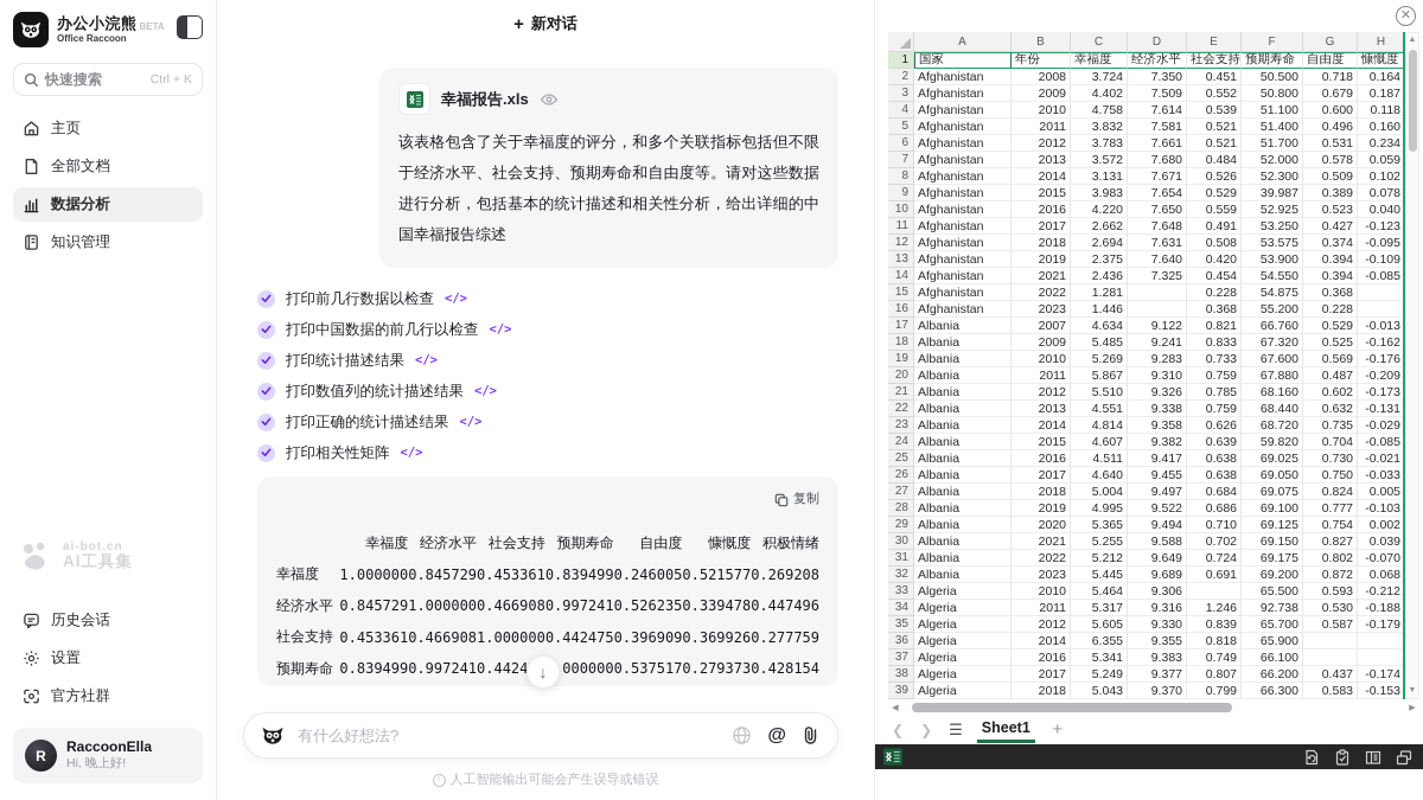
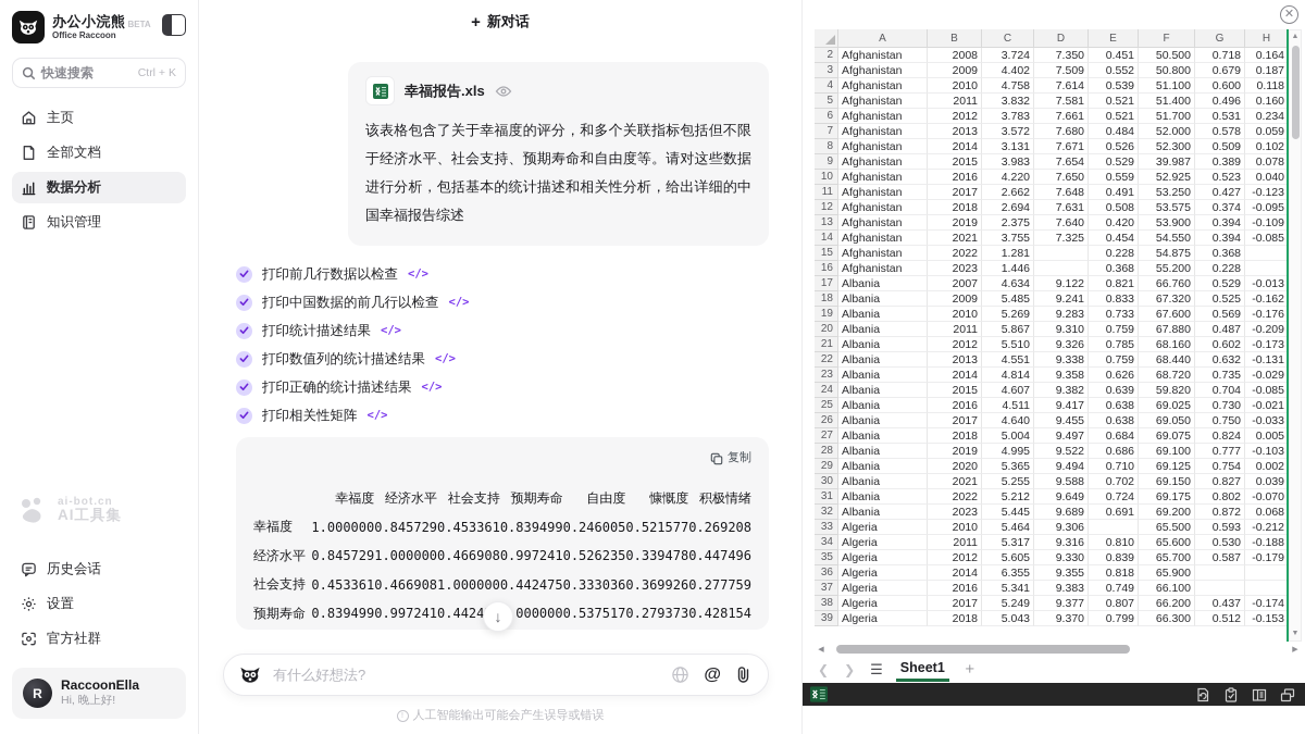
  办公小浣熊 BETA
  Office Raccoon
  快速搜索
  Ctrl + K
  主页
  全部文档
  数据分析
  知识管理
  ai-bot.cn
  AI工具集
  历史会话
  设置
  官方社群
  R
  RaccoonElla
  Hi, 晚上好!
  +
  新对话
  幸福报告.xls
  该表格包含了关于幸福度的评分，和多个关联指标包括但不限于经济水平、社会支持、预期寿命和自由度等。请对这些数据进行分析，包括基本的统计描述和相关性分析，给出详细的中国幸福报告综述
  打印前几行数据以检查
  </>
  打印中国数据的前几行以检查
  </>
  打印统计描述结果
  </>
  打印数值列的统计描述结果
  </>
  打印正确的统计描述结果
  </>
  打印相关性矩阵
  </>
  复制
  	幸福度	经济水平	社会支持	预期寿命	自由度	慷慨度	积极情绪
  幸福度	1.000000	0.845729	0.453361	0.839499	0.246005	0.521577	0.269208
  经济水平	0.845729	1.000000	0.466908	0.997241	0.526235	0.339478	0.447496
- 社会支持	0.453361	0.466908	1.000000	0.442475	0.396909	0.369926	0.277759
+ 社会支持	0.453361	0.466908	1.000000	0.442475	0.333036	0.369926	0.277759
  预期寿命	0.839499	0.997241	0.4424	000000	0.537517	0.279373	0.428154
  ↓
  有什么好想法?
  @
  人工智能输出可能会产生误导或错误
  ✕
  A
  B
  C
  D
  E
  F
  G
  H
- 1
- 国家
- 年份
- 幸福度
- 经济水平
- 社会支持
- 预期寿命
- 自由度
- 慷慨度
  2
  Afghanistan
  2008
  3.724
  7.350
  0.451
  50.500
  0.718
  0.164
  3
  Afghanistan
  2009
  4.402
  7.509
  0.552
  50.800
  0.679
  0.187
  4
  Afghanistan
  2010
  4.758
  7.614
  0.539
  51.100
  0.600
  0.118
  5
  Afghanistan
  2011
  3.832
  7.581
  0.521
  51.400
  0.496
  0.160
  6
  Afghanistan
  2012
  3.783
  7.661
  0.521
  51.700
  0.531
  0.234
  7
  Afghanistan
  2013
  3.572
  7.680
  0.484
  52.000
  0.578
  0.059
  8
  Afghanistan
  2014
  3.131
  7.671
  0.526
  52.300
  0.509
  0.102
  9
  Afghanistan
  2015
  3.983
  7.654
  0.529
  39.987
  0.389
  0.078
  10
  Afghanistan
  2016
  4.220
  7.650
  0.559
  52.925
  0.523
  0.040
  11
  Afghanistan
  2017
  2.662
  7.648
  0.491
  53.250
  0.427
  -0.123
  12
  Afghanistan
  2018
  2.694
  7.631
  0.508
  53.575
  0.374
  -0.095
  13
  Afghanistan
  2019
  2.375
  7.640
  0.420
  53.900
  0.394
  -0.109
  14
  Afghanistan
  2021
- 2.436
+ 3.755
  7.325
  0.454
  54.550
  0.394
  -0.085
  15
  Afghanistan
  2022
  1.281
  0.228
  54.875
  0.368
  16
  Afghanistan
  2023
  1.446
  0.368
  55.200
  0.228
  17
  Albania
  2007
  4.634
  9.122
  0.821
  66.760
  0.529
  -0.013
  18
  Albania
  2009
  5.485
  9.241
  0.833
  67.320
  0.525
  -0.162
  19
  Albania
  2010
  5.269
  9.283
  0.733
  67.600
  0.569
  -0.176
  20
  Albania
  2011
  5.867
  9.310
  0.759
  67.880
  0.487
  -0.209
  21
  Albania
  2012
  5.510
  9.326
  0.785
  68.160
  0.602
  -0.173
  22
  Albania
  2013
  4.551
  9.338
  0.759
  68.440
  0.632
  -0.131
  23
  Albania
  2014
  4.814
  9.358
  0.626
  68.720
  0.735
  -0.029
  24
  Albania
  2015
  4.607
  9.382
  0.639
  59.820
  0.704
  -0.085
  25
  Albania
  2016
  4.511
  9.417
  0.638
  69.025
  0.730
  -0.021
  26
  Albania
  2017
  4.640
  9.455
  0.638
  69.050
  0.750
  -0.033
  27
  Albania
  2018
  5.004
  9.497
  0.684
  69.075
  0.824
  0.005
  28
  Albania
  2019
  4.995
  9.522
  0.686
  69.100
  0.777
  -0.103
  29
  Albania
  2020
  5.365
  9.494
  0.710
  69.125
  0.754
  0.002
  30
  Albania
  2021
  5.255
  9.588
  0.702
  69.150
  0.827
  0.039
  31
  Albania
  2022
  5.212
  9.649
  0.724
  69.175
  0.802
  -0.070
  32
  Albania
  2023
  5.445
  9.689
  0.691
  69.200
  0.872
  0.068
  33
  Algeria
  2010
  5.464
  9.306
  65.500
  0.593
  -0.212
  34
  Algeria
  2011
  5.317
  9.316
- 1.246
+ 0.810
- 92.738
+ 65.600
  0.530
  -0.188
  35
  Algeria
  2012
  5.605
  9.330
  0.839
  65.700
  0.587
  -0.179
  36
  Algeria
  2014
  6.355
  9.355
  0.818
  65.900
  37
  Algeria
  2016
  5.341
  9.383
  0.749
  66.100
  38
  Algeria
  2017
  5.249
  9.377
  0.807
  66.200
  0.437
  -0.174
  39
  Algeria
  2018
  5.043
  9.370
  0.799
  66.300
- 0.583
+ 0.512
  -0.153
  ❮
  ❯
  ☰
  Sheet1
  ＋
